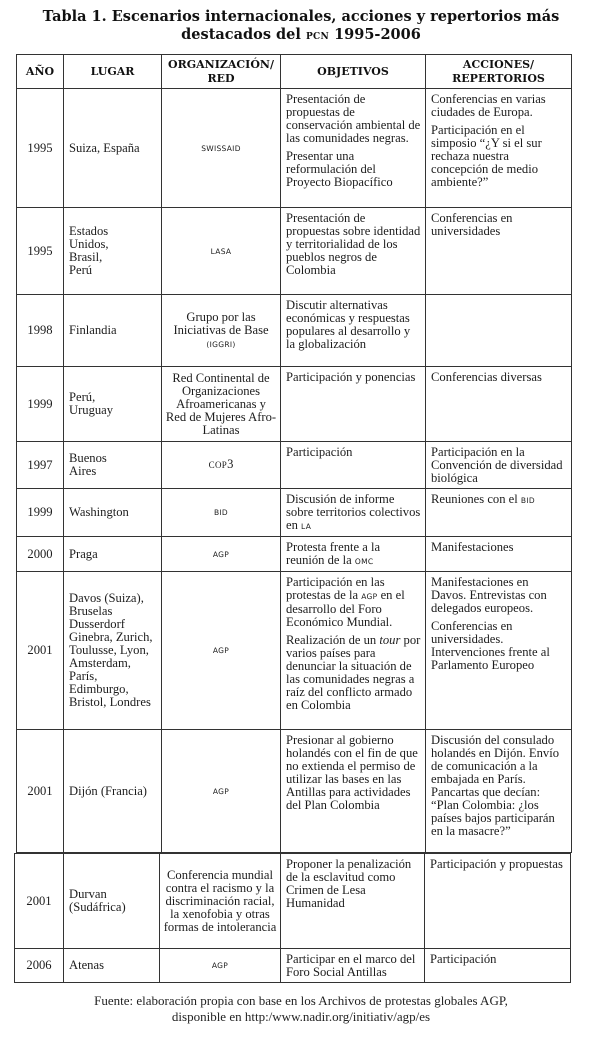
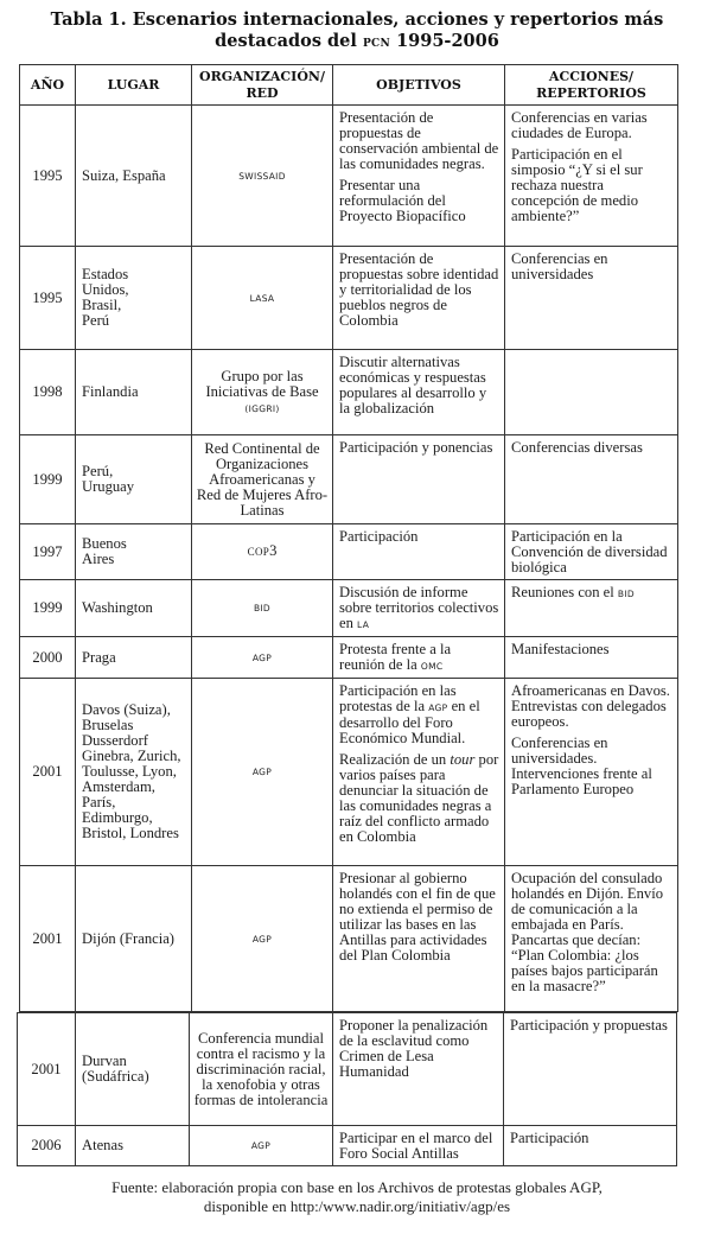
  Tabla 1. Escenarios internacionales, acciones y repertorios más
  destacados del pcn 1995-2006
  AÑO	LUGAR	ORGANIZACIÓN/ RED	OBJETIVOS	ACCIONES/ REPERTORIOS
  1995	Suiza, España	SWISSAID	Presentación de propuestas de conservación ambiental de las comunidades negras. Presentar una reformulación del Proyecto Biopacífico	Conferencias en varias ciudades de Europa. Participación en el simposio “¿Y si el sur rechaza nuestra concepción de medio ambiente?”
  1995	Estados Unidos, Brasil, Perú	LASA	Presentación de propuestas sobre identidad y territorialidad de los pueblos negros de Colombia	Conferencias en universidades
  1998	Finlandia	Grupo por las Iniciativas de Base (IGGRI)	Discutir alternativas económicas y respuestas populares al desarrollo y la globalización
  1999	Perú, Uruguay	Red Continental de Organizaciones Afroamericanas y Red de Mujeres Afro-Latinas	Participación y ponencias	Conferencias diversas
  1997	Buenos Aires	COP3	Participación	Participación en la Convención de diversidad biológica
  1999	Washington	BID	Discusión de informe sobre territorios colectivos en LA	Reuniones con el BID
  2000	Praga	AGP	Protesta frente a la reunión de la OMC	Manifestaciones
- 2001	Davos (Suiza), Bruselas Dusserdorf Ginebra, Zurich, Toulusse, Lyon, Amsterdam, París, Edimburgo, Bristol, Londres	AGP	Participación en las protestas de la AGP en el desarrollo del Foro Económico Mundial. Realización de un tour por varios países para denunciar la situación de las comunidades negras a raíz del conflicto armado en Colombia	Manifestaciones en Davos. Entrevistas con delegados europeos. Conferencias en universidades. Intervenciones frente al Parlamento Europeo
+ 2001	Davos (Suiza), Bruselas Dusserdorf Ginebra, Zurich, Toulusse, Lyon, Amsterdam, París, Edimburgo, Bristol, Londres	AGP	Participación en las protestas de la AGP en el desarrollo del Foro Económico Mundial. Realización de un tour por varios países para denunciar la situación de las comunidades negras a raíz del conflicto armado en Colombia	Afroamericanas en Davos. Entrevistas con delegados europeos. Conferencias en universidades. Intervenciones frente al Parlamento Europeo
- 2001	Dijón (Francia)	AGP	Presionar al gobierno holandés con el fin de que no extienda el permiso de utilizar las bases en las Antillas para actividades del Plan Colombia	Discusión del consulado holandés en Dijón. Envío de comunicación a la embajada en París. Pancartas que decían: “Plan Colombia: ¿los países bajos participarán en la masacre?”
+ 2001	Dijón (Francia)	AGP	Presionar al gobierno holandés con el fin de que no extienda el permiso de utilizar las bases en las Antillas para actividades del Plan Colombia	Ocupación del consulado holandés en Dijón. Envío de comunicación a la embajada en París. Pancartas que decían: “Plan Colombia: ¿los países bajos participarán en la masacre?”
  2001	Durvan (Sudáfrica)	Conferencia mundial contra el racismo y la discriminación racial, la xenofobia y otras formas de intolerancia	Proponer la penalización de la esclavitud como Crimen de Lesa Humanidad	Participación y propuestas
  2006	Atenas	AGP	Participar en el marco del Foro Social Antillas	Participación
  Fuente: elaboración propia con base en los Archivos de protestas globales AGP,
  disponible en http:/www.nadir.org/initiativ/agp/es
